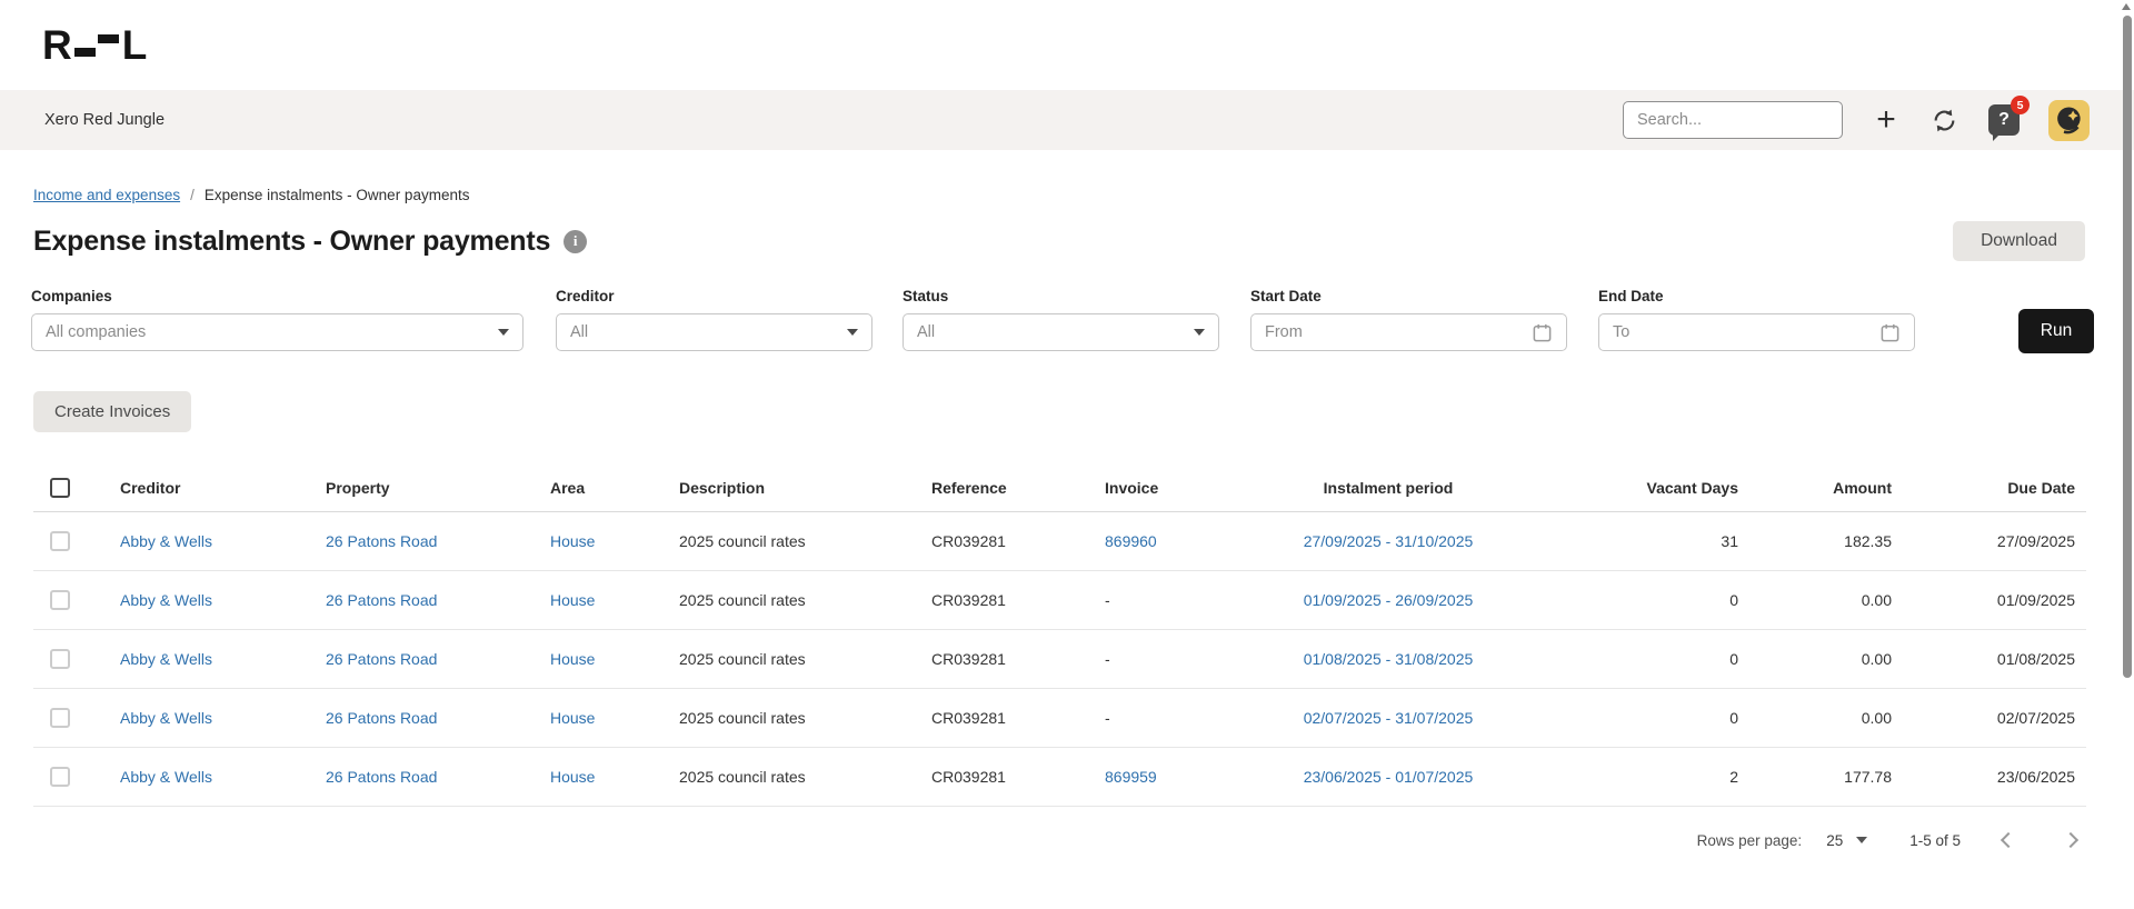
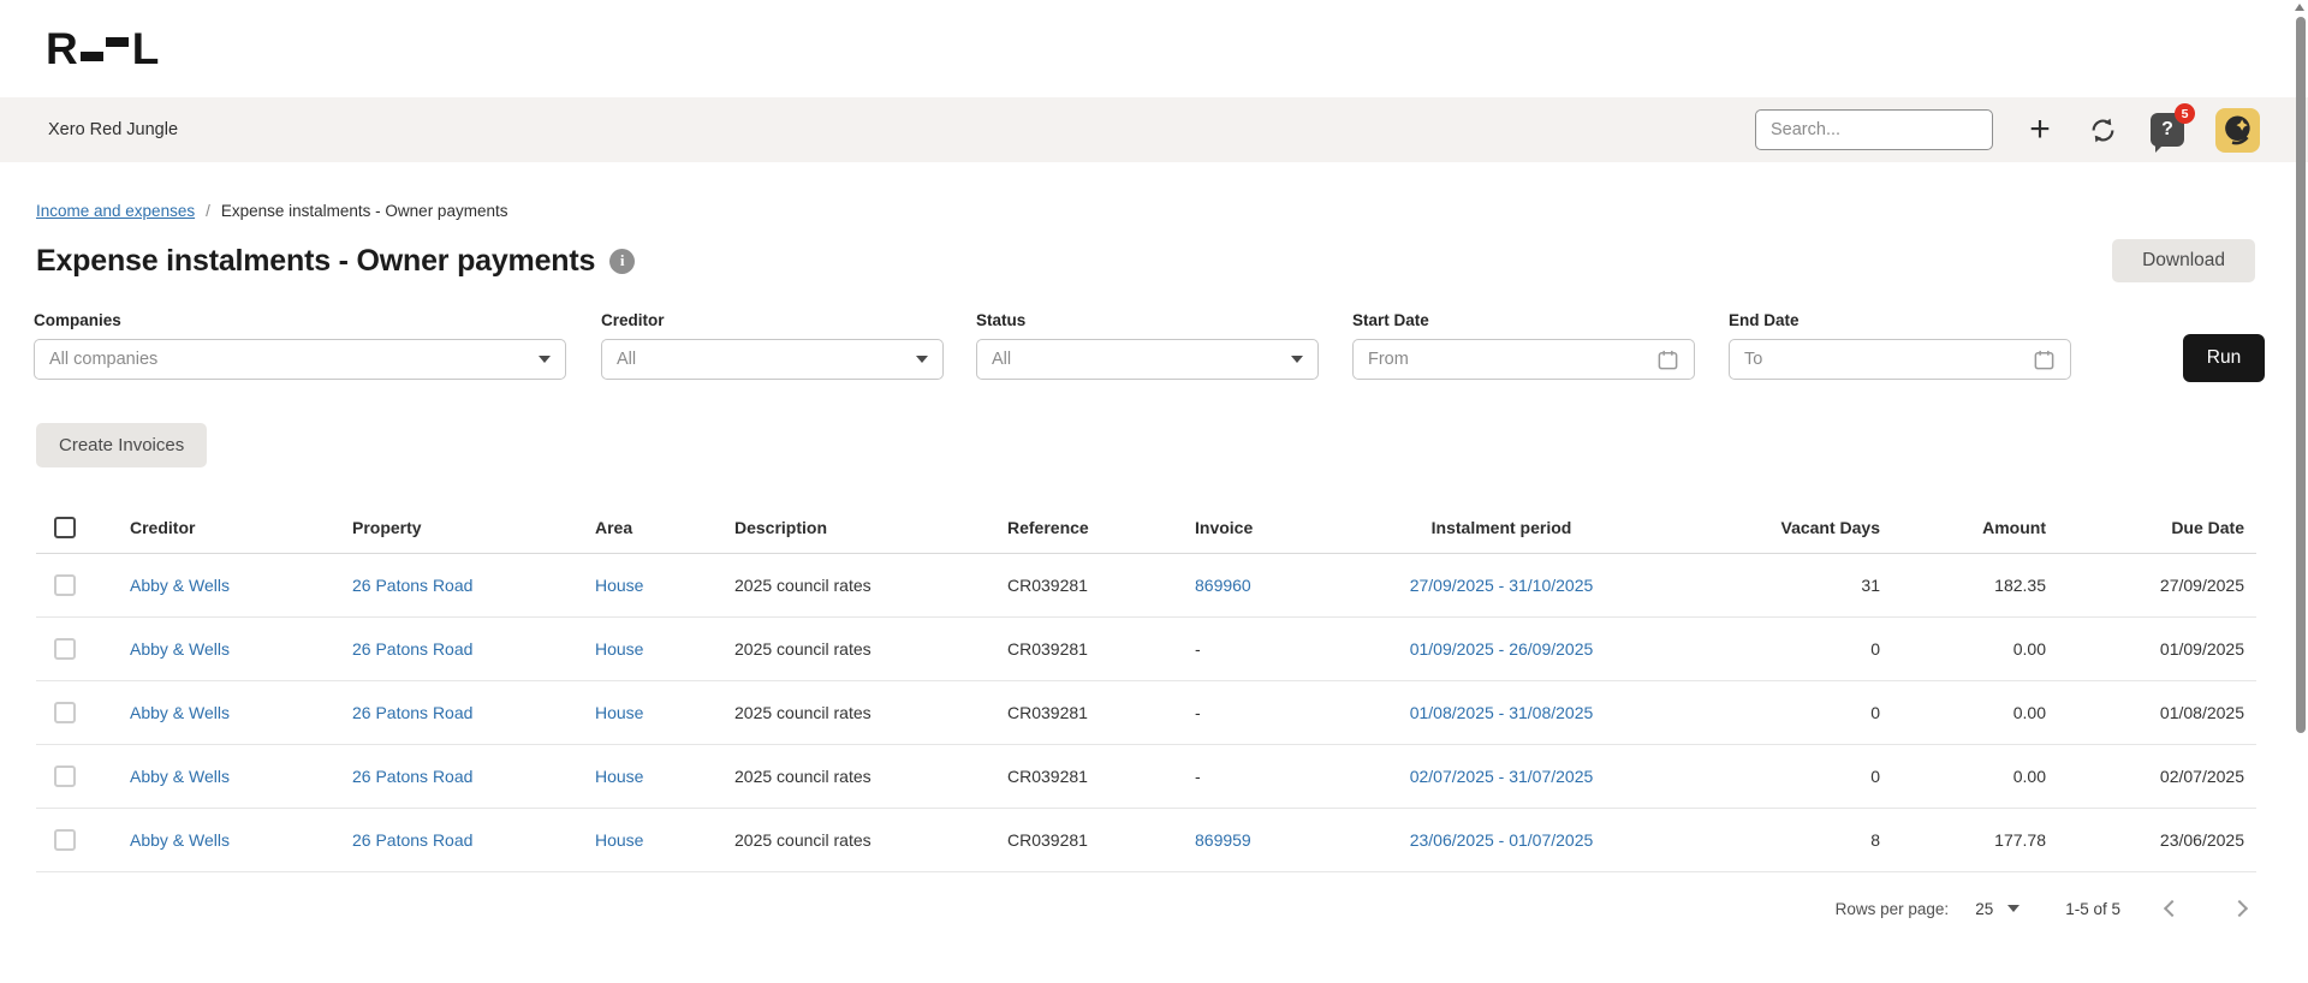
  R
  L
  Xero Red Jungle
  Search...
  +
  ?
  5
  Income and expenses
  /
  Expense instalments - Owner payments
  Expense instalments - Owner payments
  i
  Download
  Companies
  All companies
  Creditor
  All
  Status
  All
  Start Date
  From
  End Date
  To
  Run
  Create Invoices
  	Creditor	Property	Area	Description	Reference	Invoice	Instalment period	Vacant Days	Amount	Due Date
  	Abby & Wells	26 Patons Road	House	2025 council rates	CR039281	869960	27/09/2025 - 31/10/2025	31	182.35	27/09/2025
  	Abby & Wells	26 Patons Road	House	2025 council rates	CR039281	-	01/09/2025 - 26/09/2025	0	0.00	01/09/2025
  	Abby & Wells	26 Patons Road	House	2025 council rates	CR039281	-	01/08/2025 - 31/08/2025	0	0.00	01/08/2025
  	Abby & Wells	26 Patons Road	House	2025 council rates	CR039281	-	02/07/2025 - 31/07/2025	0	0.00	02/07/2025
- 	Abby & Wells	26 Patons Road	House	2025 council rates	CR039281	869959	23/06/2025 - 01/07/2025	2	177.78	23/06/2025
+ 	Abby & Wells	26 Patons Road	House	2025 council rates	CR039281	869959	23/06/2025 - 01/07/2025	8	177.78	23/06/2025
  Rows per page:
  25
  1-5 of 5
